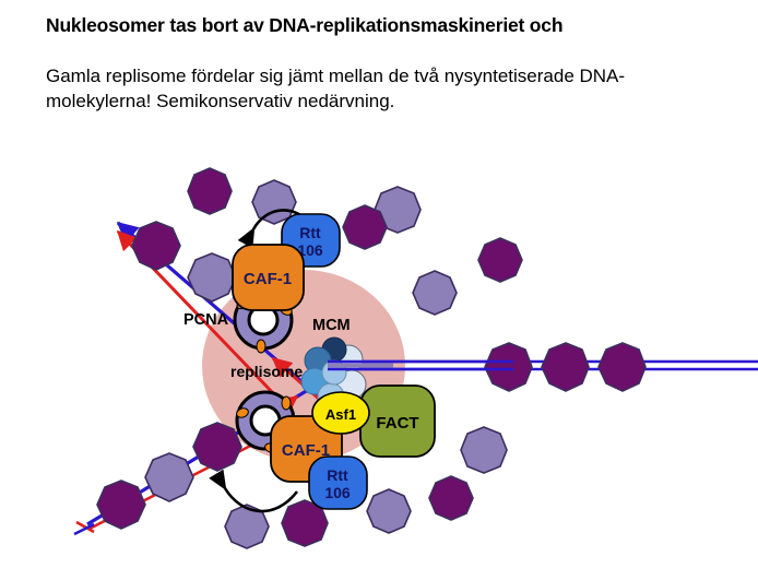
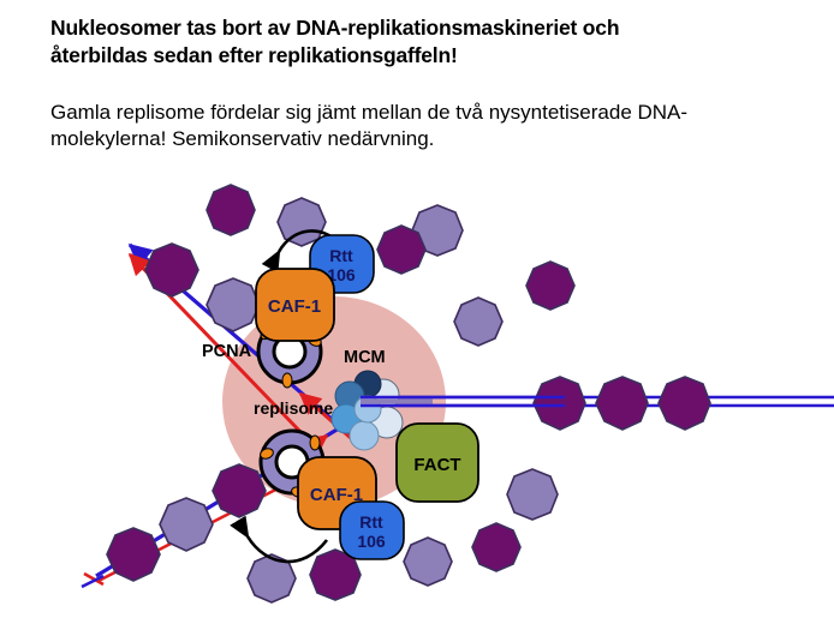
  Nukleosomer tas bort av DNA-replikationsmaskineriet och
+ återbildas sedan efter replikationsgaffeln!
  Gamla replisome fördelar sig jämt mellan de två nysyntetiserade DNA-
  molekylerna! Semikonservativ nedärvning.
  Rtt
  106
  CAF-1
  CAF-1
  Rtt
  106
  FACT
- Asf1
  PCNA
  MCM
  replisome
